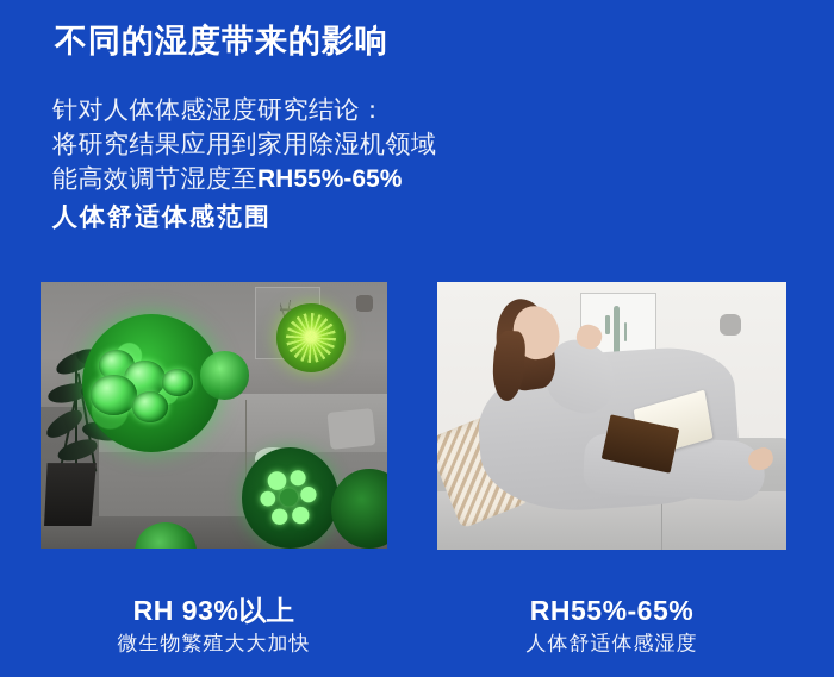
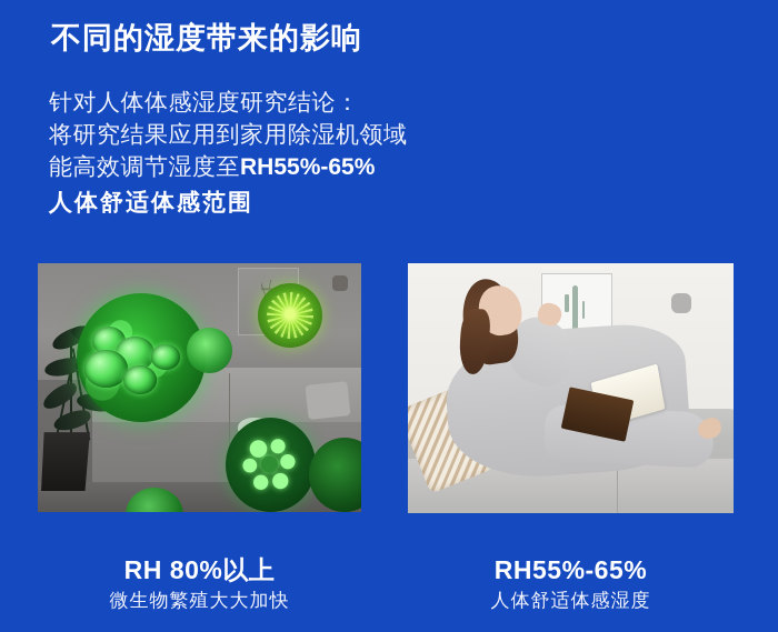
  不同的湿度带来的影响
  针对人体体感湿度研究结论：
  将研究结果应用到家用除湿机领域
  能高效调节湿度至RH55%-65%
  人体舒适体感范围
- RH 93%以上
+ RH 80%以上
  微生物繁殖大大加快
  RH55%-65%
  人体舒适体感湿度
